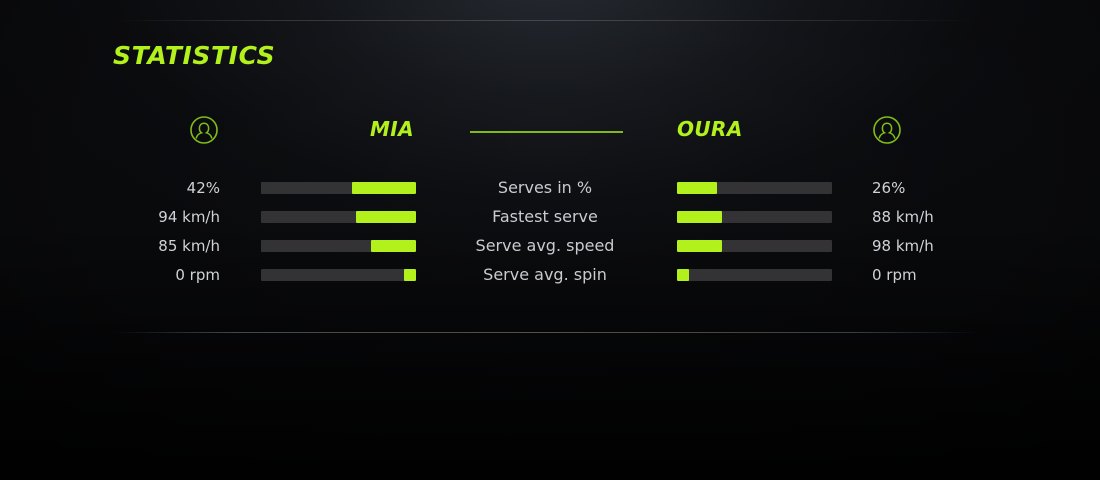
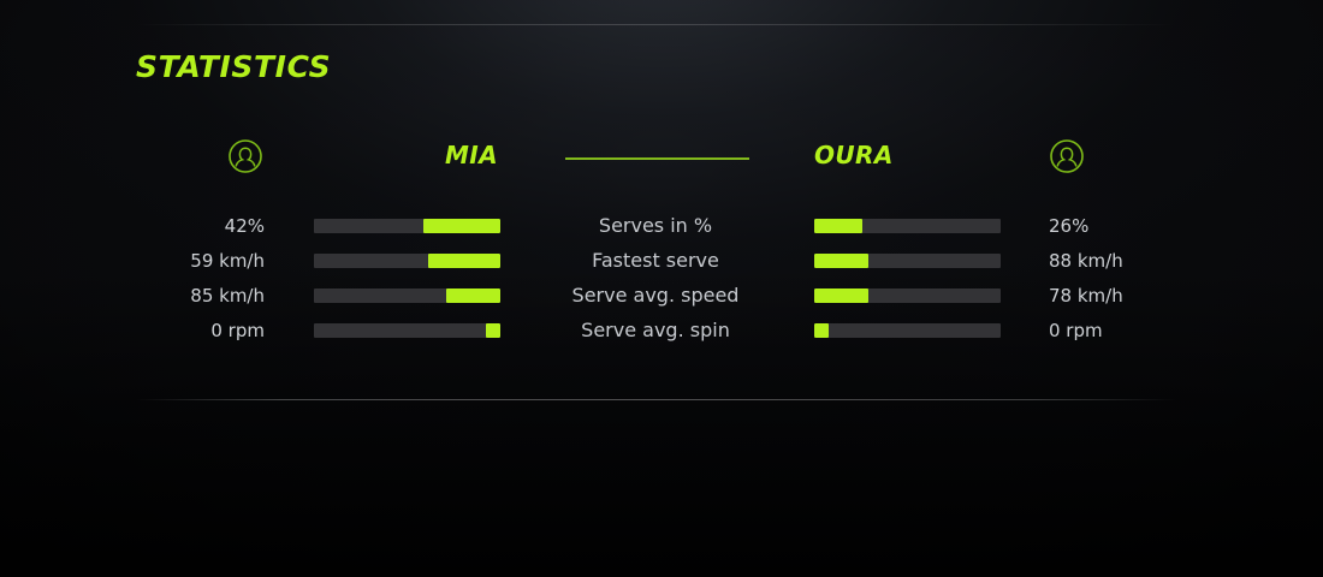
  STATISTICS
  MIA
  OURA
  42%
  Serves in %
  26%
- 94 km/h
+ 59 km/h
  Fastest serve
  88 km/h
  85 km/h
  Serve avg. speed
- 98 km/h
+ 78 km/h
  0 rpm
  Serve avg. spin
  0 rpm
